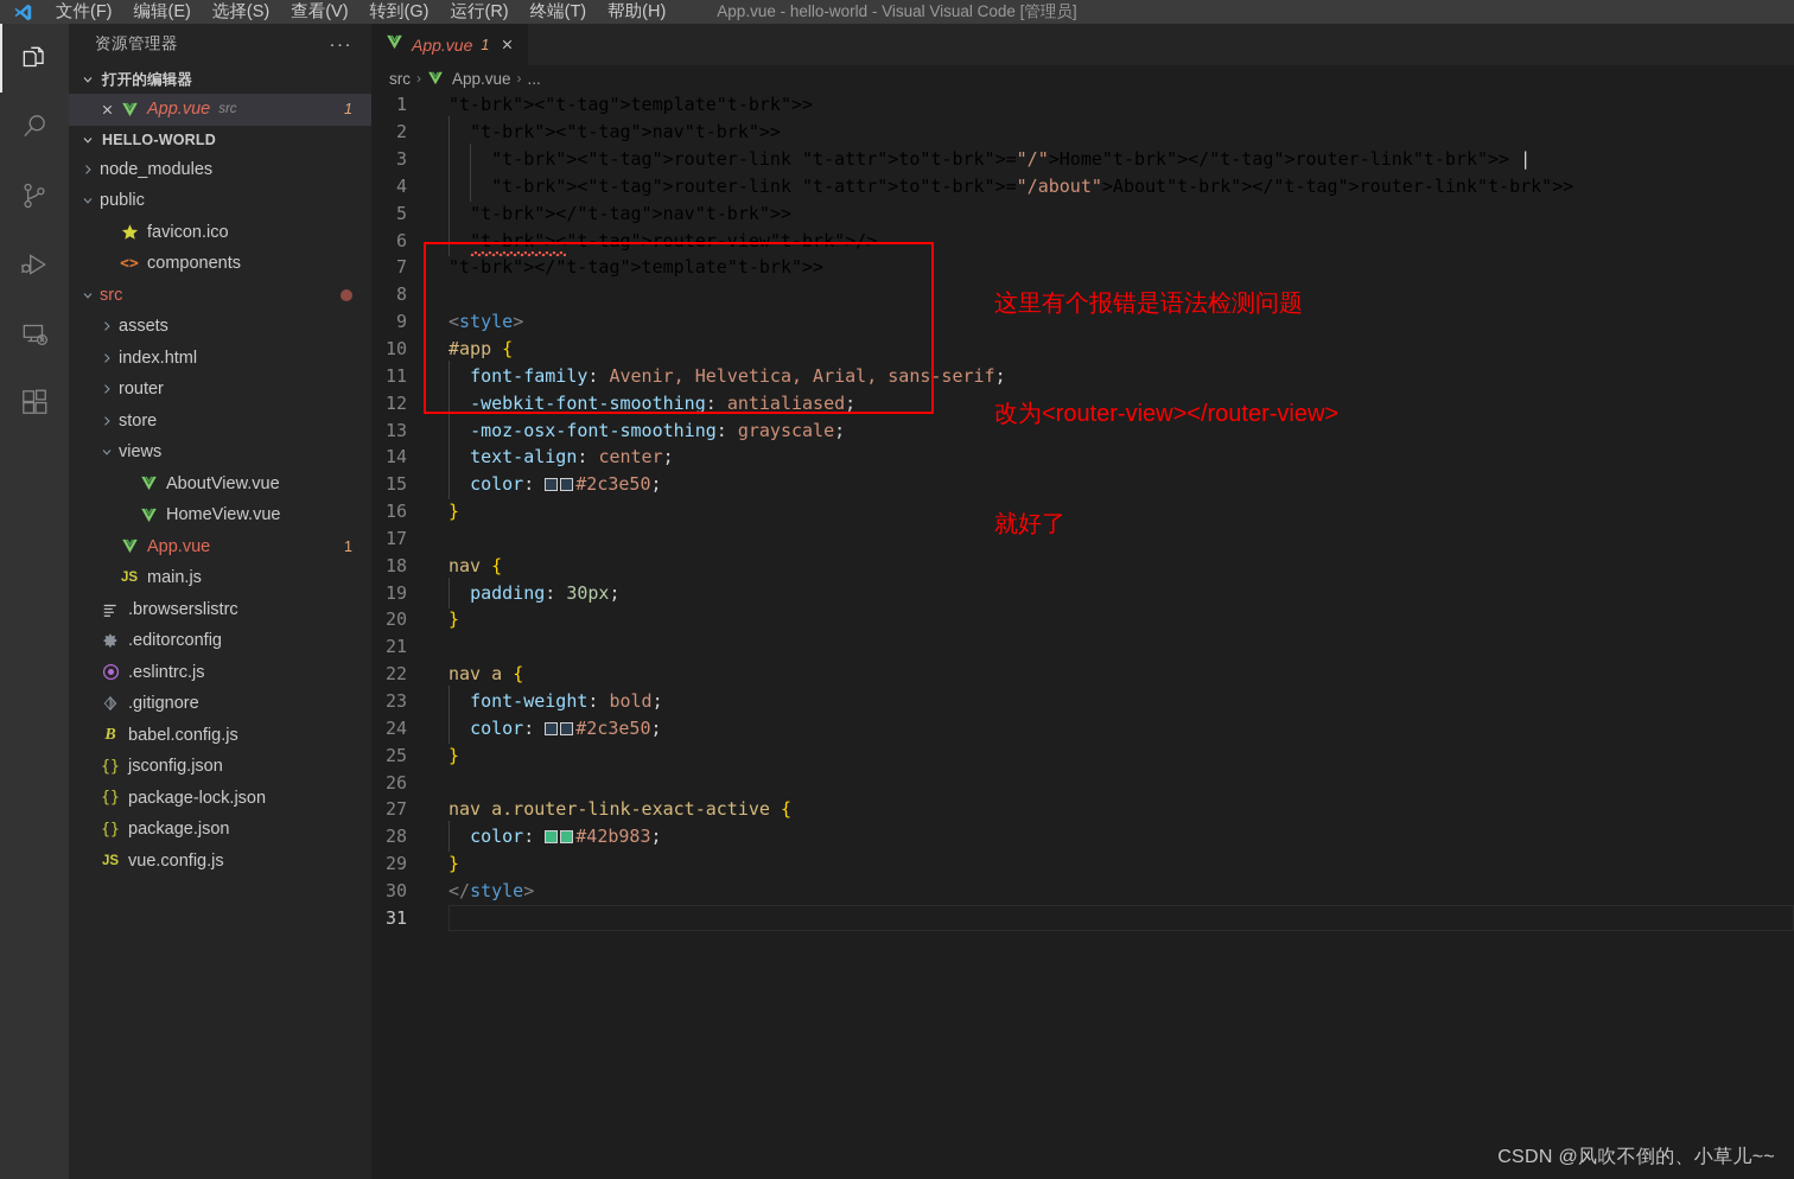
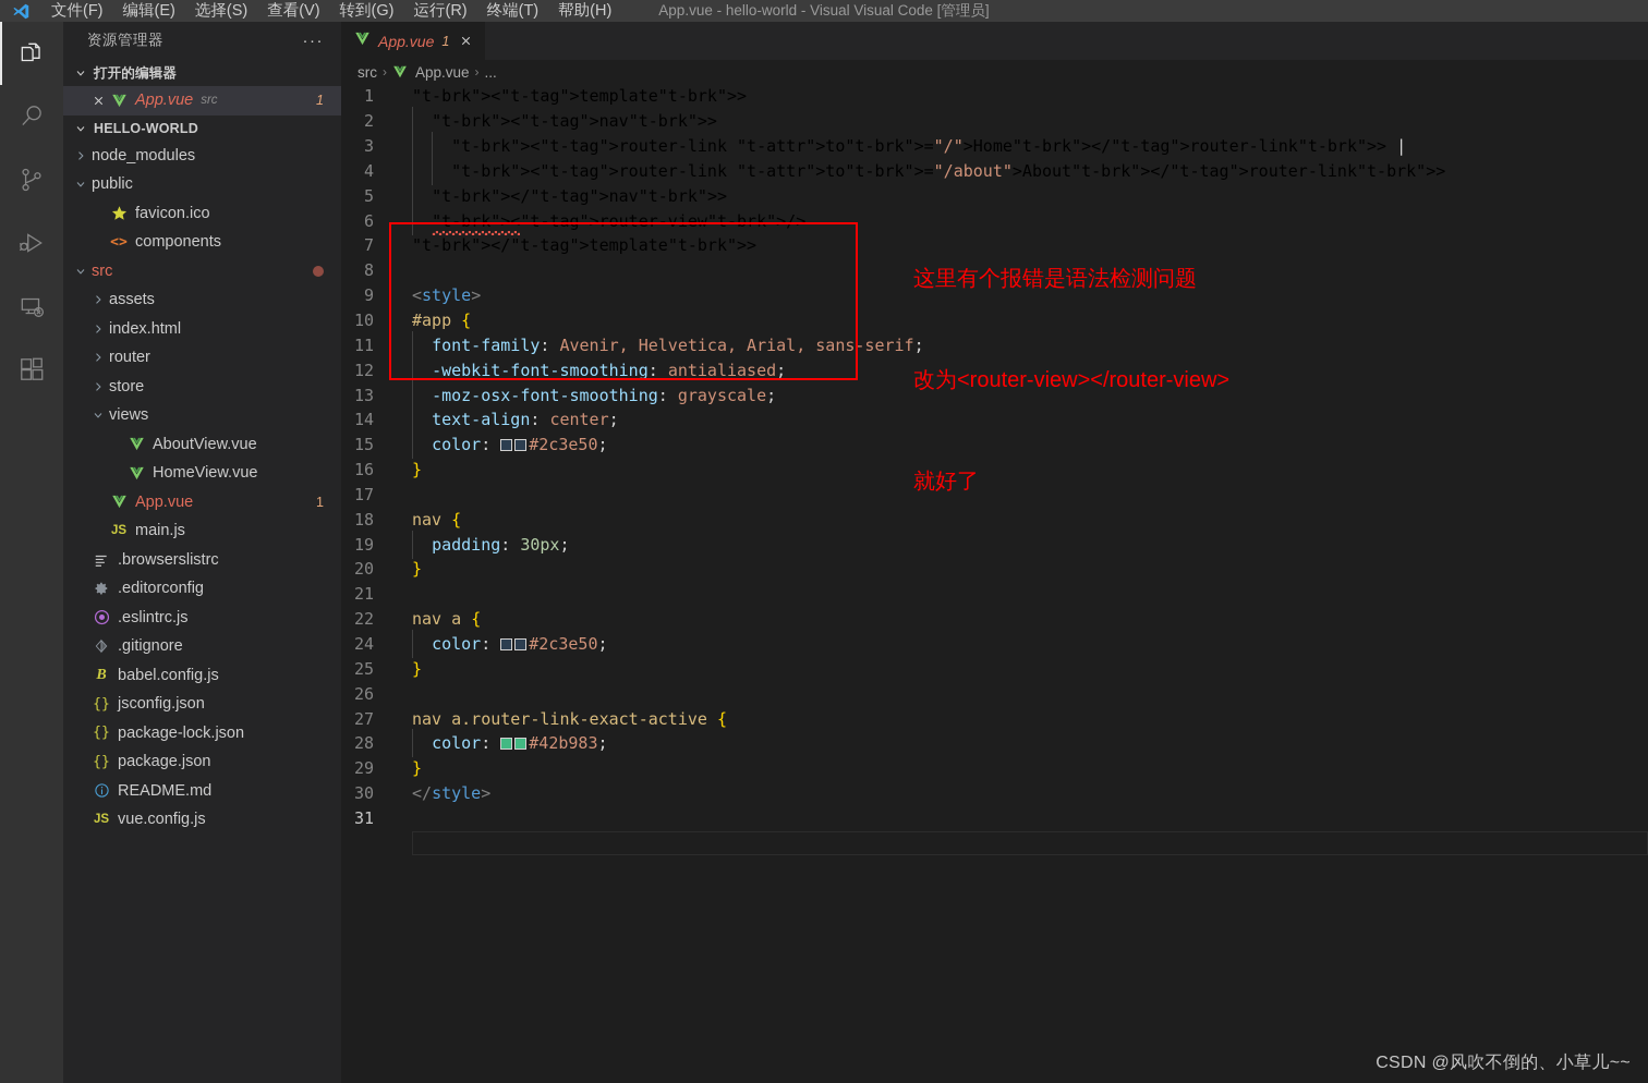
  文件(F)
  编辑(E)
  选择(S)
  查看(V)
  转到(G)
  运行(R)
  终端(T)
  帮助(H)
  App.vue - hello-world - Visual Visual Code [管理员]
  资源管理器
  ···
  打开的编辑器
  App.vue
  src
  1
  HELLO-WORLD
  node_modules
  public
  favicon.ico
  <>
  components
  src
  assets
  index.html
  router
  store
  views
  AboutView.vue
  HomeView.vue
  App.vue
  1
  JS
  main.js
  .browserslistrc
  .editorconfig
  .eslintrc.js
  .gitignore
  B
  babel.config.js
  {}
  jsconfig.json
  {}
  package-lock.json
  {}
  package.json
+ README.md
  JS
  vue.config.js
  App.vue
  1
  src
  ›
  App.vue
  ›
  ...
  1
  "t-brk"><
  "t-tag"
  >template
  "t-brk"
  >>
  2
  "t-brk"><
  "t-tag"
  >nav
  "t-brk"
  >>
  3
  "t-brk"><
  "t-tag"
  >router-link
  "t-attr"
  >to
  "t-brk"
  >=
  "/"
  >Home
  "t-brk"
  ></
  "t-tag"
  >router-link
  "t-brk"
  >>
  |
  4
  "t-brk"><
  "t-tag"
  >router-link
  "t-attr"
  >to
  "t-brk"
  >=
  "/about"
  >About
  "t-brk"
  ></
  "t-tag"
  >router-link
  "t-brk"
  >>
  5
  "t-brk"></
  "t-tag"
  >nav
  "t-brk"
  >>
  6
  "t-brk"><"t-tag">router-view
  "t-brk"
  >/>
  7
  "t-brk"></
  "t-tag"
  >template
  "t-brk"
  >>
  8
  9
  <style>
  10
  #app {
  11
  font-family: Avenir, Helvetica, Arial, sans-serif;
  12
  -webkit-font-smoothing: antialiased;
  13
  -moz-osx-font-smoothing: grayscale;
  14
  text-align: center;
  15
  color: #2c3e50;
  16
  }
  17
  18
  nav {
  19
  padding: 30px;
  20
  }
  21
  22
  nav a {
- 23
- font-weight: bold;
  24
  color: #2c3e50;
  25
  }
  26
  27
  nav a.router-link-exact-active {
  28
  color: #42b983;
  29
  }
  30
  </style>
  31
  这里有个报错是语法检测问题
  改为<router-view></router-view>
  就好了
  CSDN @风吹不倒的、小草儿~~
